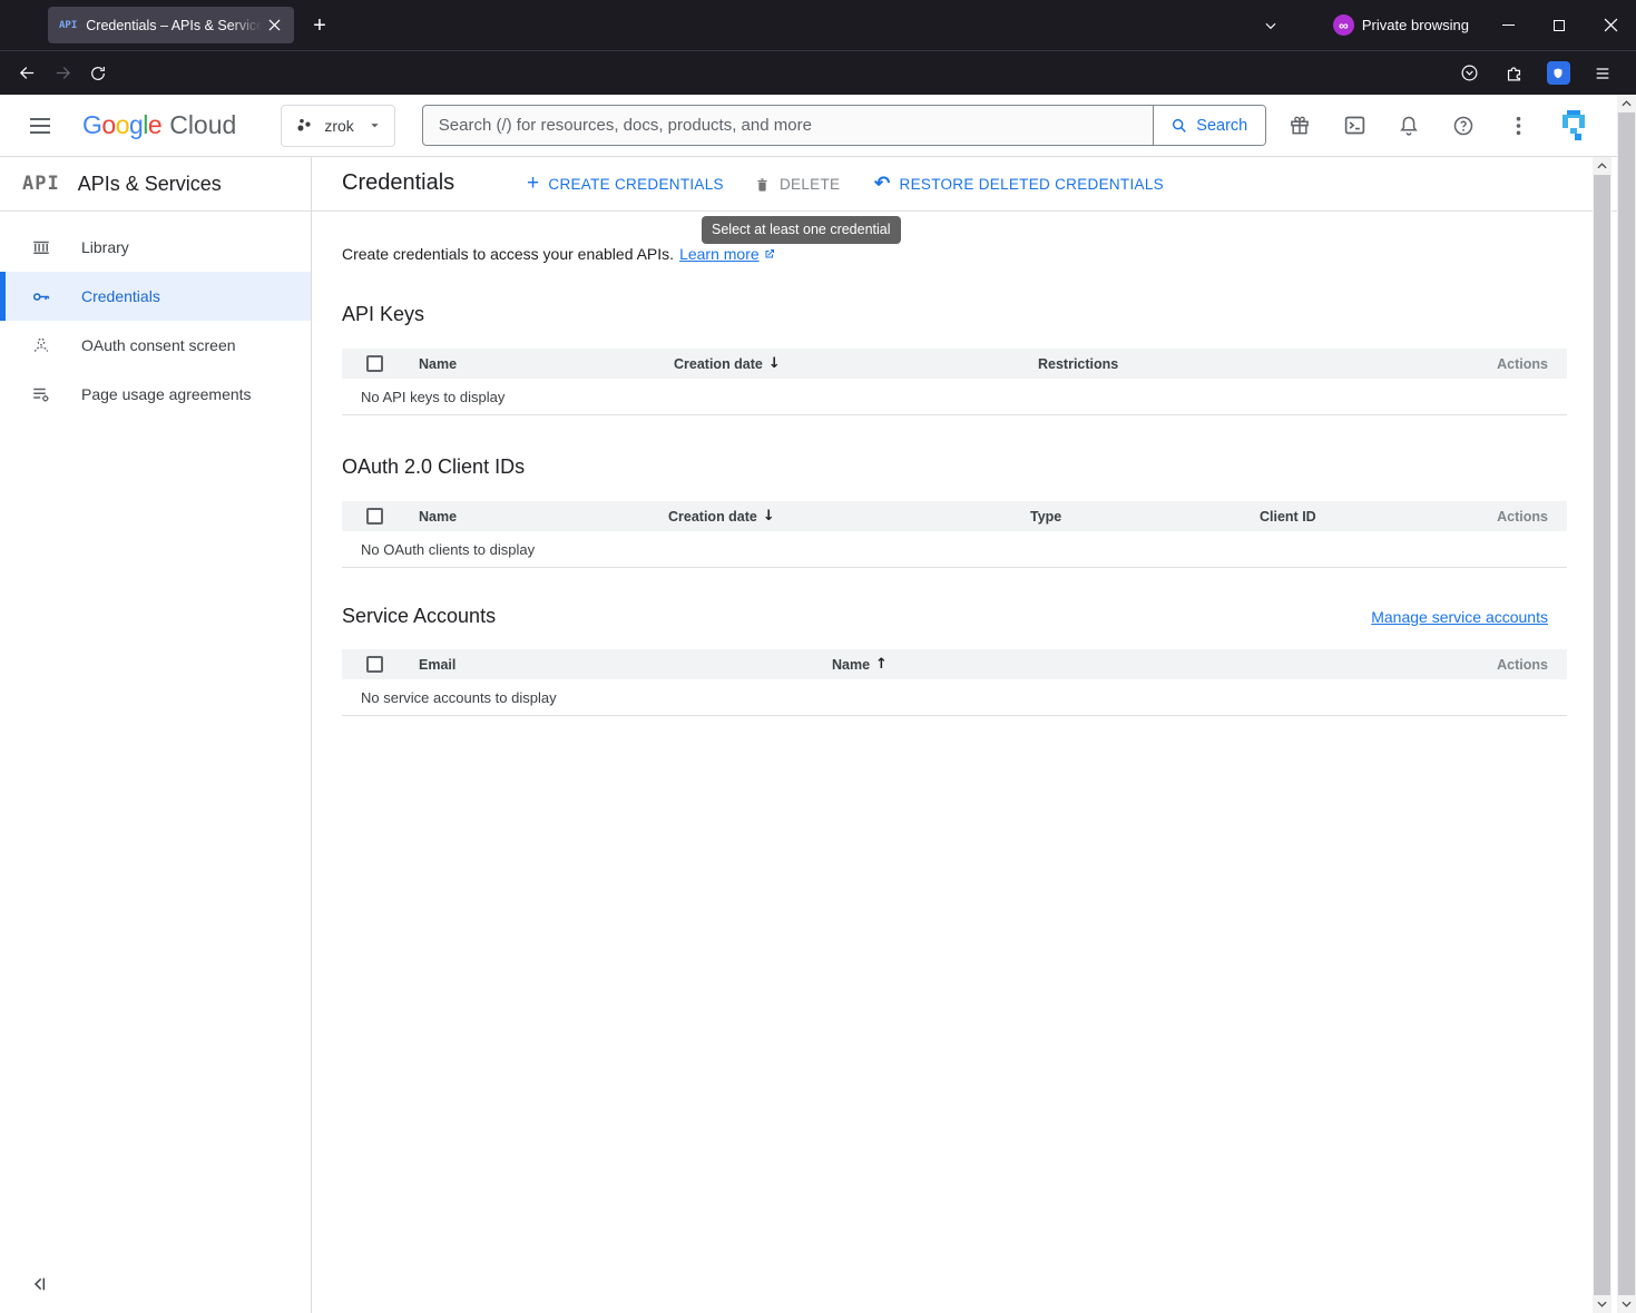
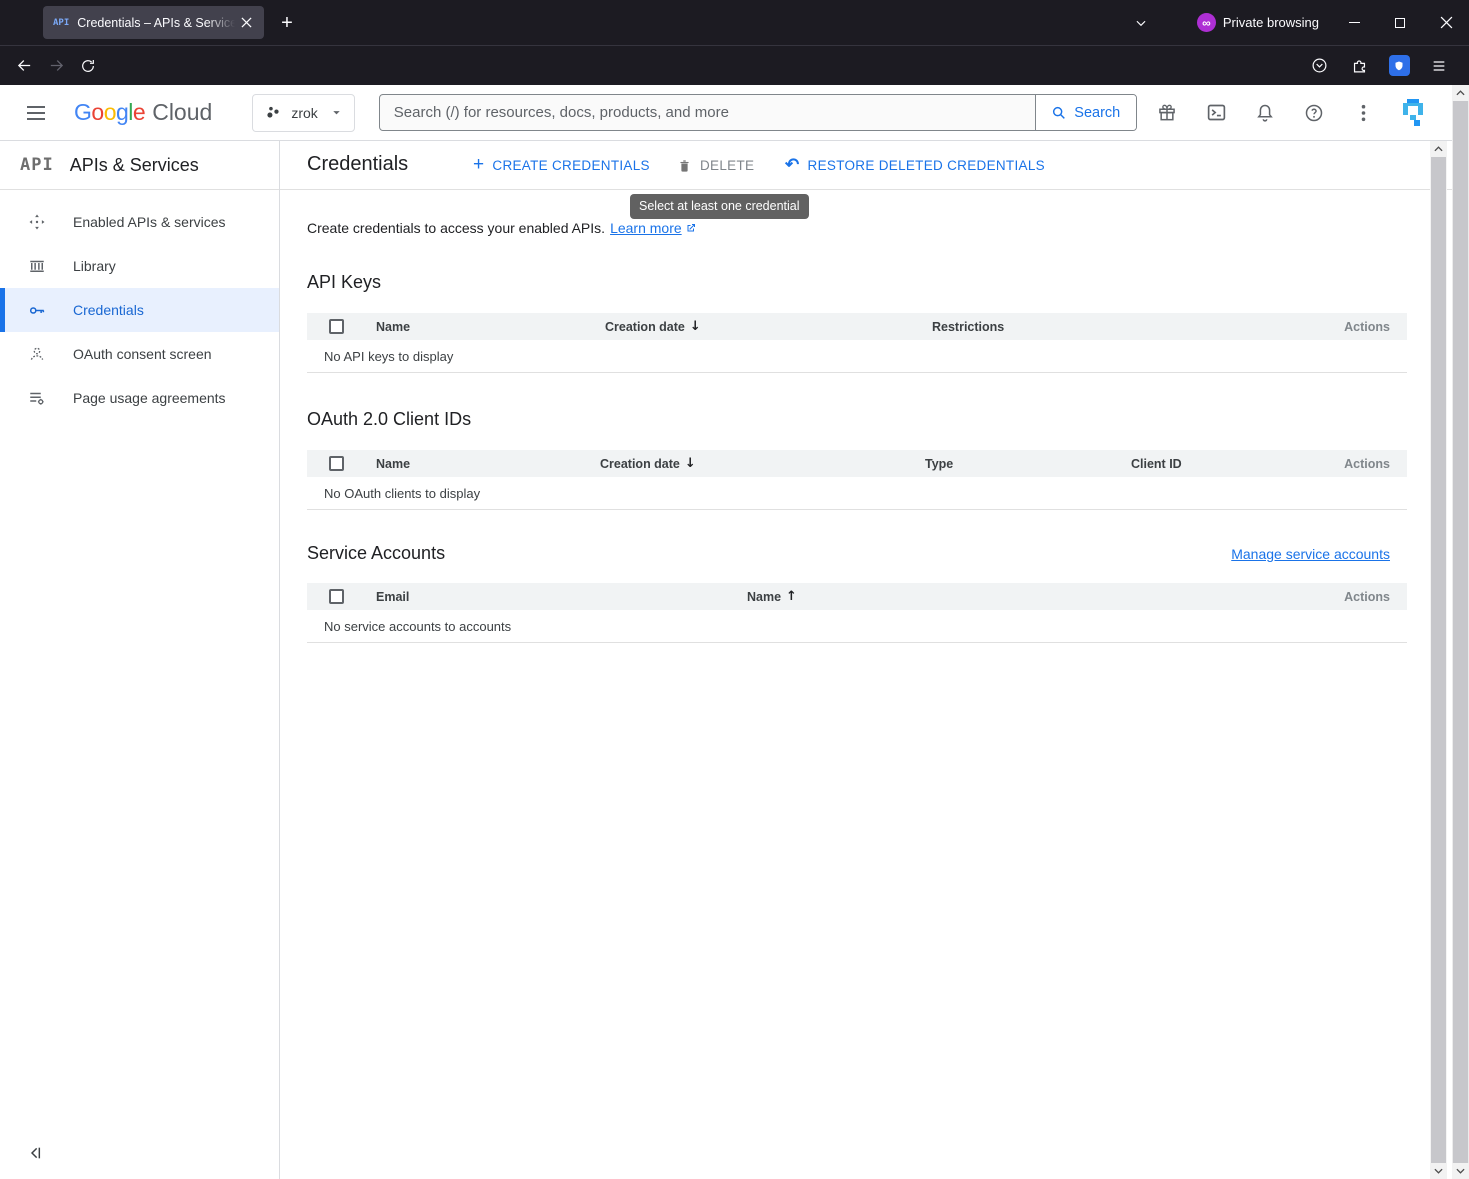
  API
  Credentials – APIs & Service
  +
  ∞
  Private browsing
  G
  o
  o
  g
  l
  e
  Cloud
  zrok
  Search (/) for resources, docs, products, and more
  Search
  API
  APIs & Services
+ Enabled APIs & services
  Library
  Credentials
  OAuth consent screen
  Page usage agreements
  Credentials
  +
  CREATE CREDENTIALS
  DELETE
  ↶
  RESTORE DELETED CREDENTIALS
  Select at least one credential
  Create credentials to access your enabled APIs.
  Learn more
  API Keys
  Name
  Creation date
  ↓
  Restrictions
  Actions
  No API keys to display
  OAuth 2.0 Client IDs
  Name
  Creation date
  ↓
  Type
  Client ID
  Actions
  No OAuth clients to display
  Service Accounts
  Manage service accounts
  Email
  Name
  ↑
  Actions
- No service accounts to display
+ No service accounts to accounts
